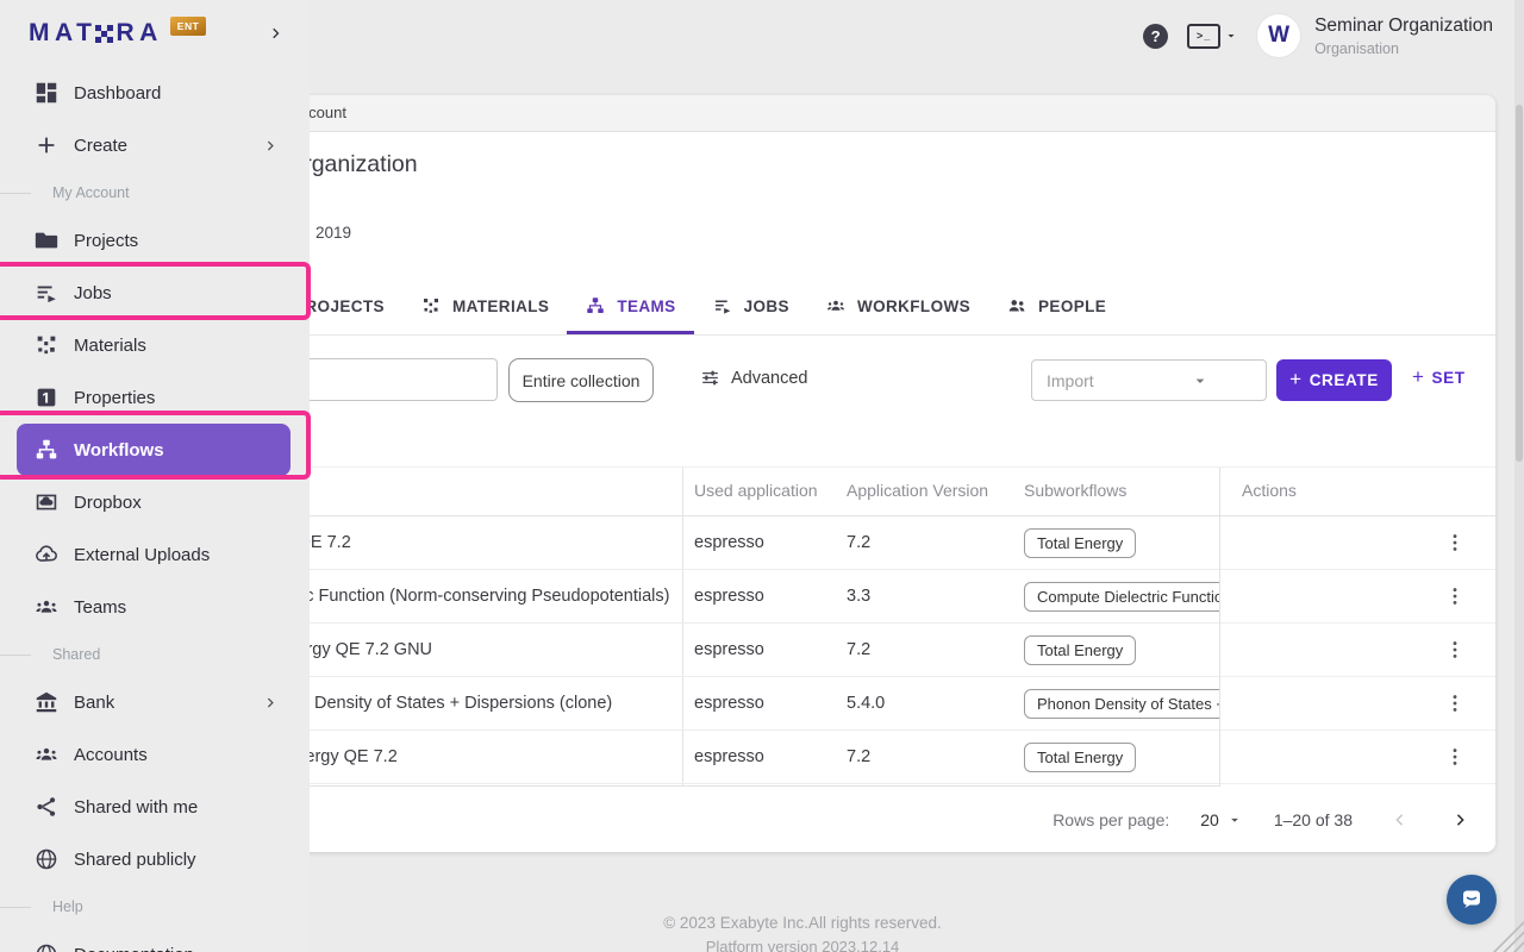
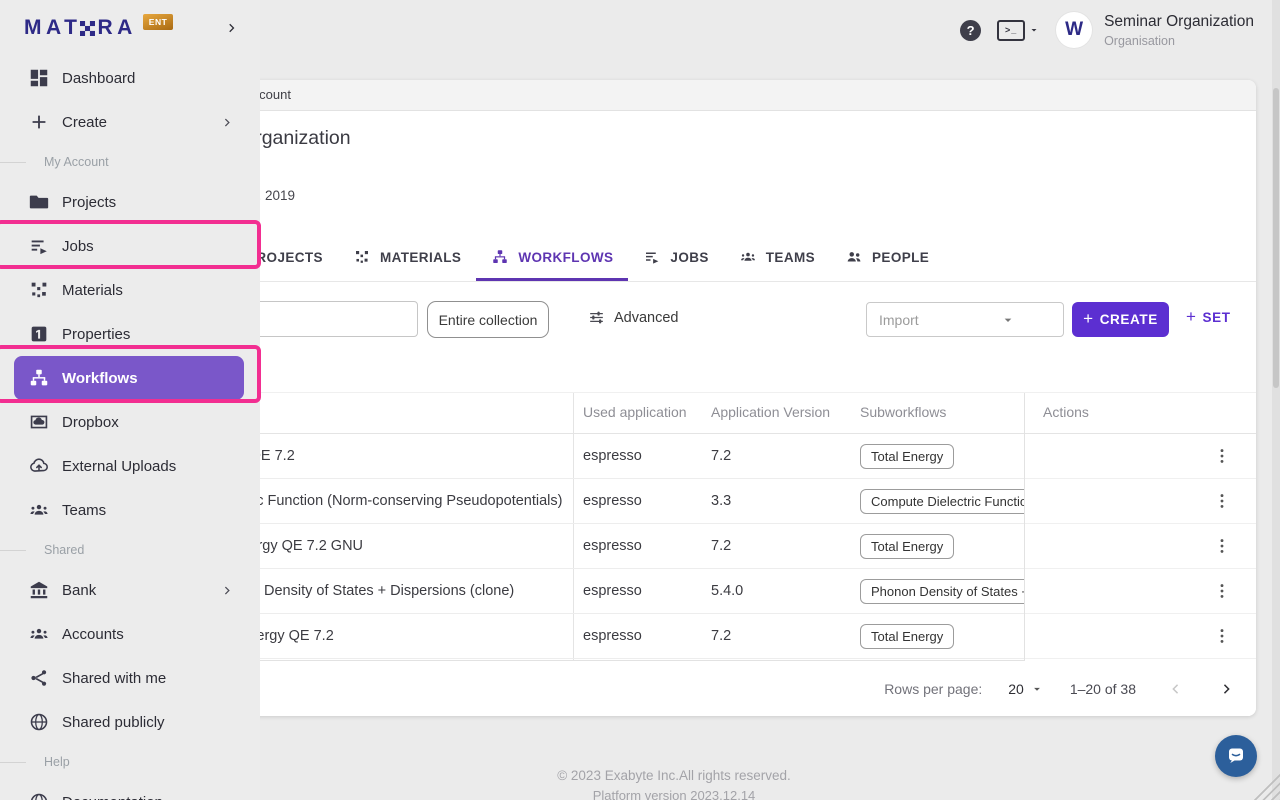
  ?
  >_
  W
  Seminar Organization
  Organisation
  count
  ROJECTS
  MATERIALS
- TEAMS
+ WORKFLOWS
  JOBS
- WORKFLOWS
+ TEAMS
  PEOPLE
  Entire collection
  Advanced
  Import
  +
  CREATE
  +
  SET
  Used application
  Application Version
  Subworkflows
  espresso
  7.2
  Total Energy
  Function (Norm-conserving Pseudopotentials)
  espresso
  3.3
  Compute Dielectric Functi
  espresso
  7.2
  Total Energy
  Density of States + Dispersions (clone)
  espresso
  5.4.0
  espresso
  7.2
  Total Energy
  Actions
  Rows per page:
  20
  1–20 of 38
  MAT
  RA
  ENT
  Dashboard
  Create
  My Account
  Projects
  Jobs
  Materials
  Properties
  Workflows
  Dropbox
  External Uploads
  Teams
  Shared
  Bank
  Accounts
  Shared with me
  Shared publicly
  Help
  © 2023 Exabyte Inc.All rights reserved.
  Platform version 2023.12.14
